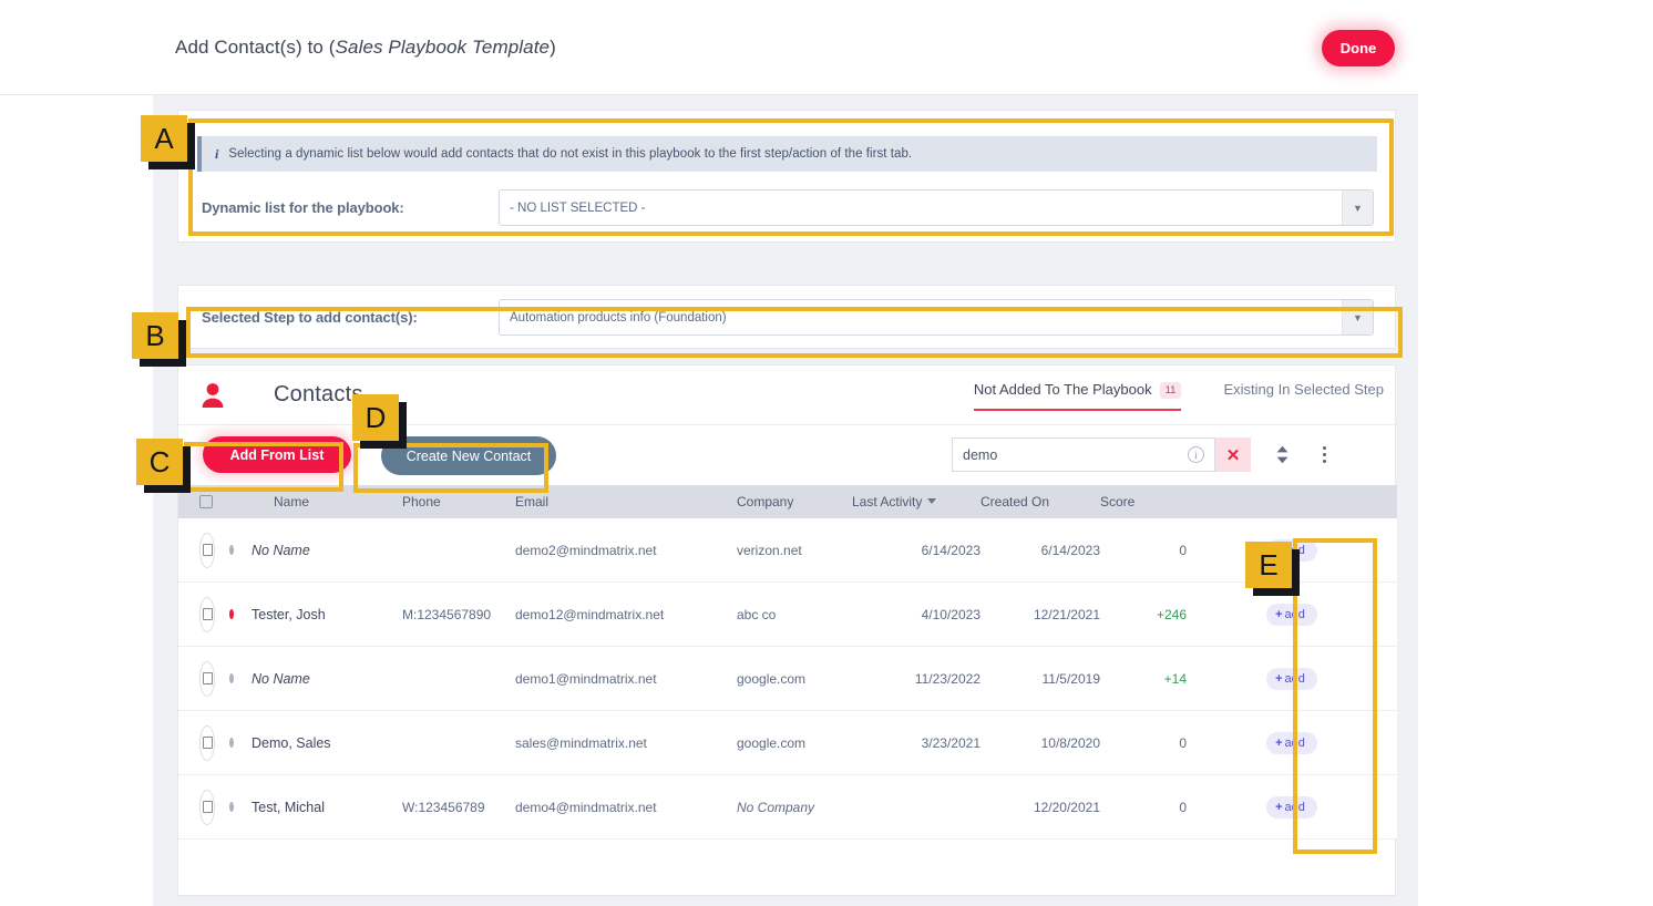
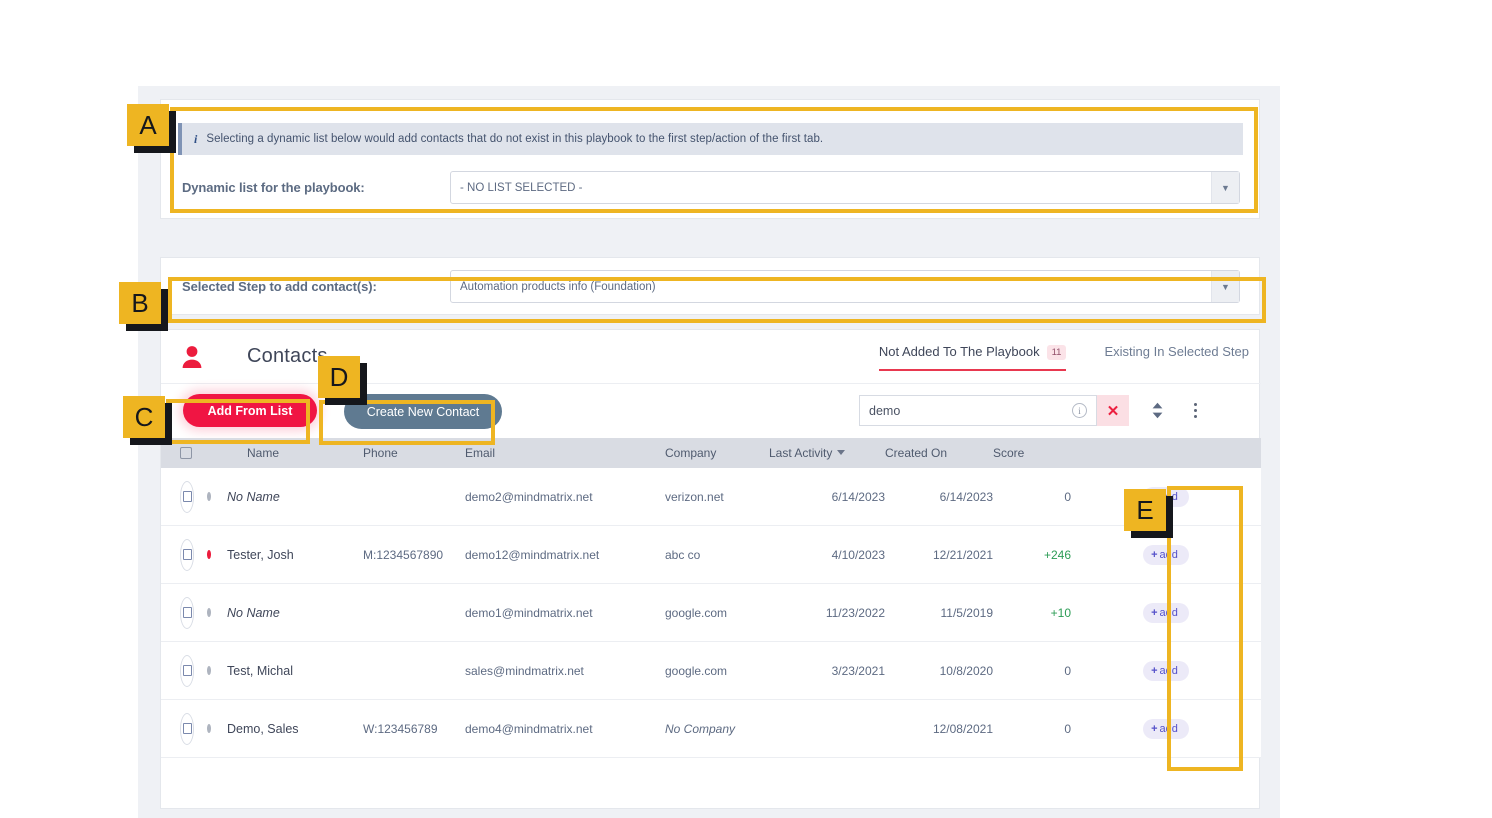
- Add Contact(s) to (Sales Playbook Template)
- Done
  i
  Selecting a dynamic list below would add contacts that do not exist in this playbook to the first step/action of the first tab.
  Dynamic list for the playbook:
  - NO LIST SELECTED -
  ▼
  Selected Step to add contact(s):
  Automation products info (Foundation)
  ▼
  Contact
  Not Added To The Playbook 11
  Existing In Selected Step
  Add From List
  Create New Contact
  demo
  i
  ✕
  Name
  Phone
  Email
  Company
  Last Activity
  Created On
  Score
  No Name
  demo2@mindmatrix.net
  verizon.net
  6/14/2023
  6/14/2023
  0
  Tester, Josh
  M:1234567890
  demo12@mindmatrix.net
  abc co
  4/10/2023
  12/21/2021
  +246
  + add
  No Name
  demo1@mindmatrix.net
  google.com
  11/23/2022
  11/5/2019
- +14
+ +10
  + add
- Demo, Sales
+ Test, Michal
  sales@mindmatrix.net
  google.com
  3/23/2021
  10/8/2020
  0
  + add
- Test, Michal
+ Demo, Sales
  W:123456789
  demo4@mindmatrix.net
  No Company
- 12/20/2021
+ 12/08/2021
  0
  + add
  A
  B
  C
  D
  E
